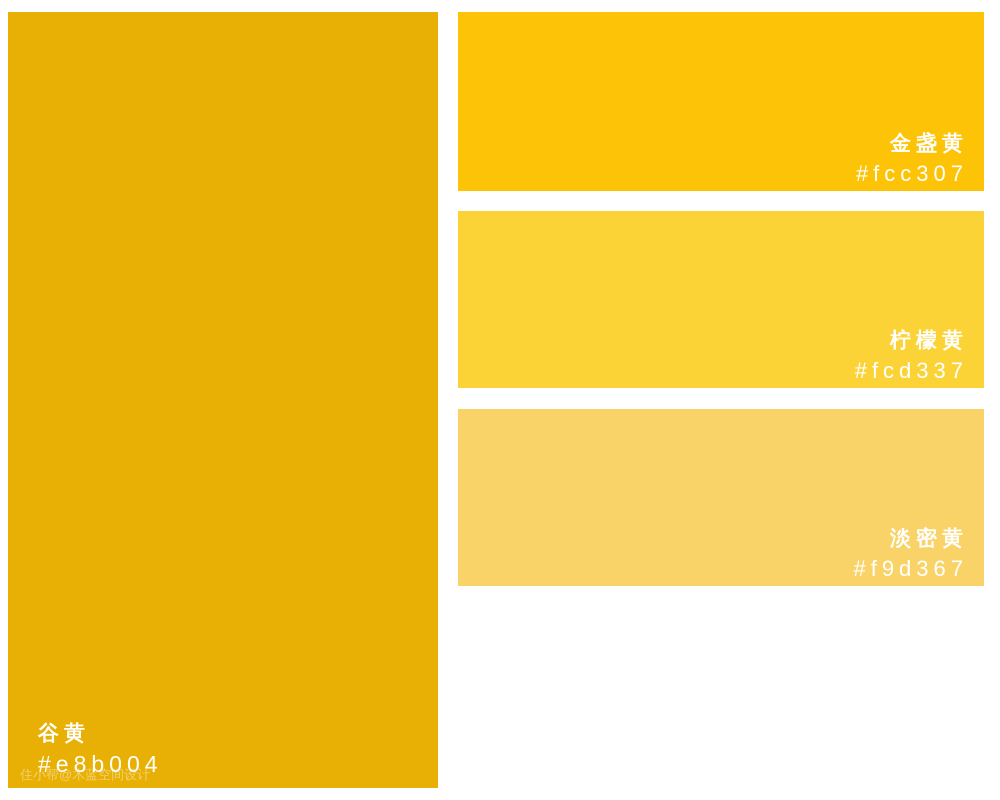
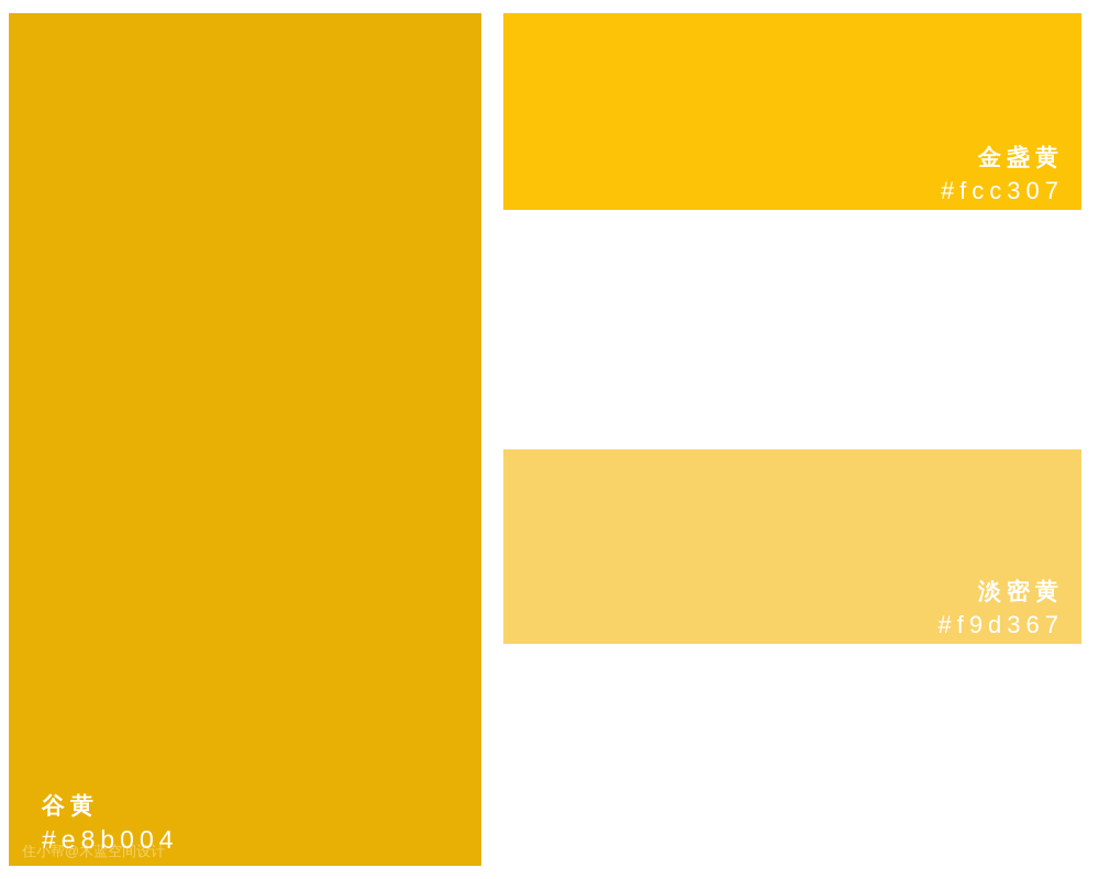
  谷黄
  #e8b004
  住小帮@木蓝空间设计
  金盏黄
  #fcc307
- 柠檬黄
- #fcd337
  淡密黄
  #f9d367
